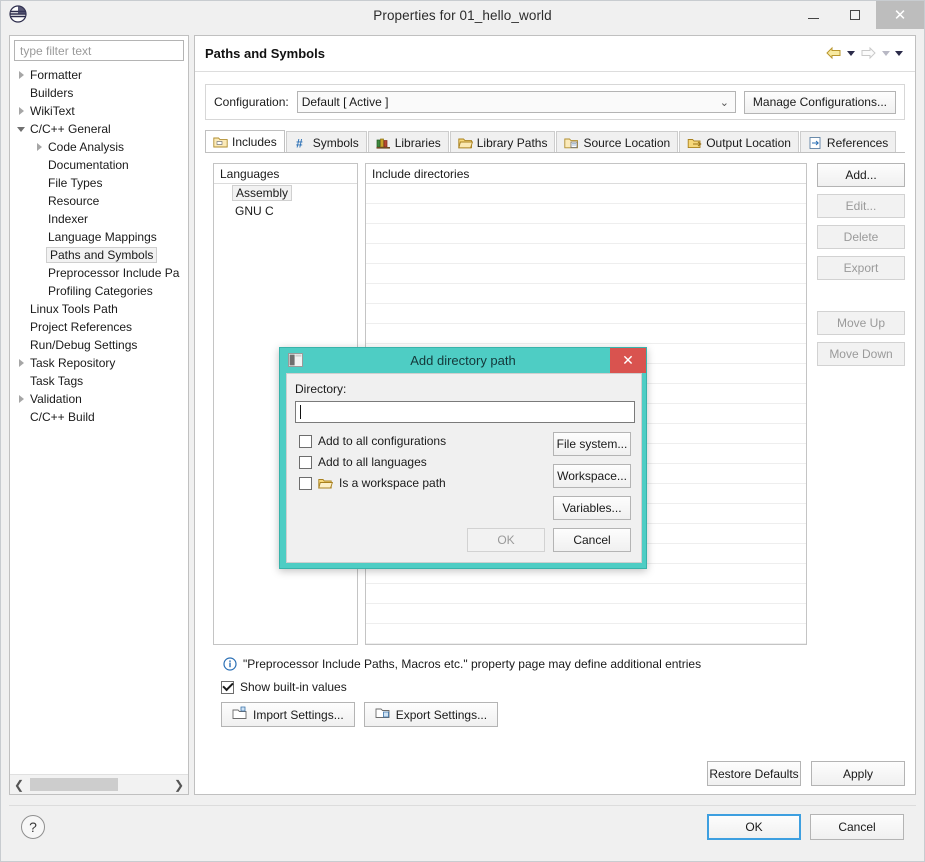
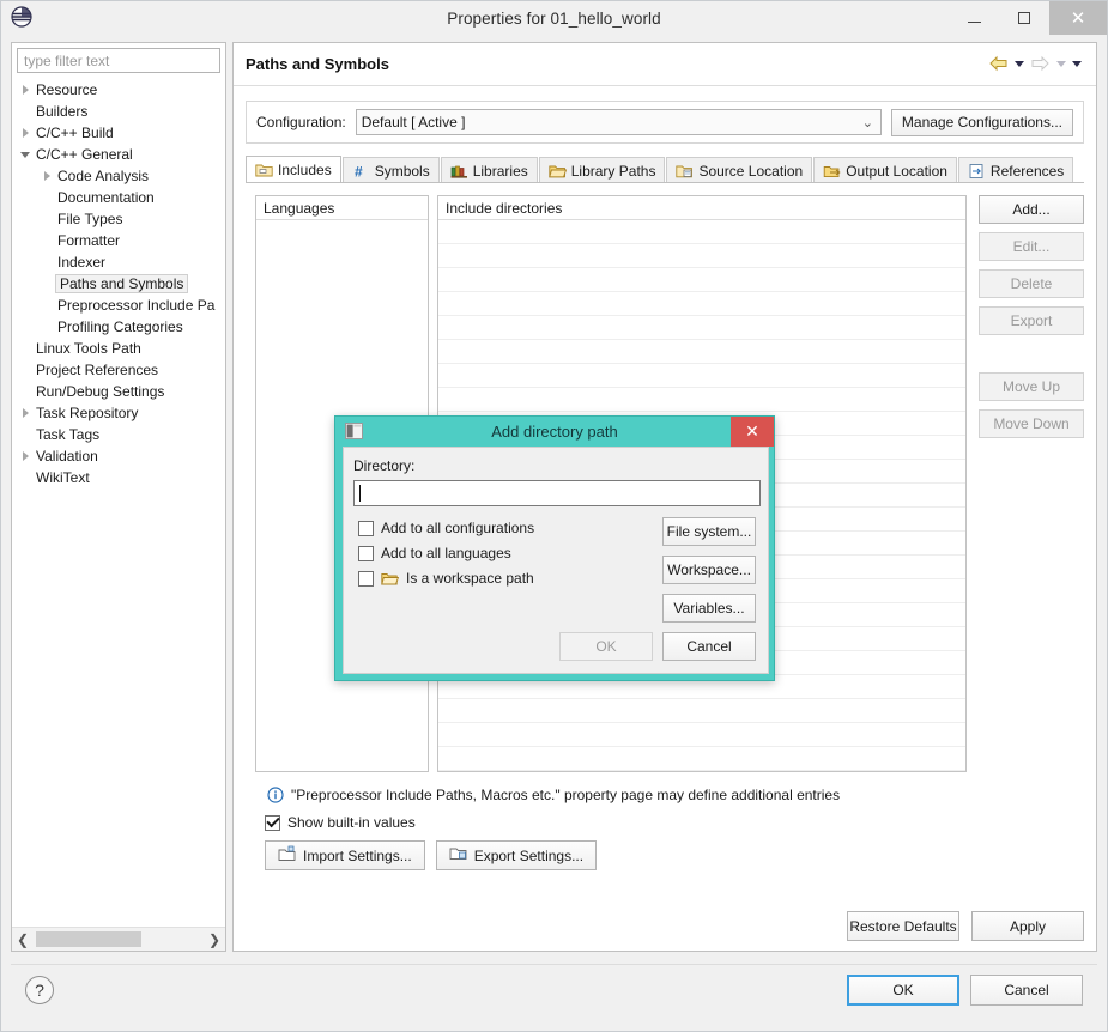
  Properties for 01_hello_world
  ✕
  type filter text
- Formatter
+ Resource
  Builders
- WikiText
+ C/C++ Build
  C/C++ General
  Code Analysis
  Documentation
  File Types
- Resource
+ Formatter
  Indexer
- Language Mappings
  Paths and Symbols
  Preprocessor Include Pa
  Profiling Categories
  Linux Tools Path
  Project References
  Run/Debug Settings
  Task Repository
  Task Tags
  Validation
- C/C++ Build
+ WikiText
  ❮
  ❯
  Paths and Symbols
  Configuration:
  Default [ Active ]
  ⌄
  Manage Configurations...
  Includes
  #
  Symbols
  Libraries
  Library Paths
  Source Location
  Output Location
  References
  Languages
- Assembly
- GNU C
  Include directories
  Add...
  Edit...
  Delete
  Export
  Move Up
  Move Down
  "Preprocessor Include Paths, Macros etc." property page may define additional entries
  Show built-in values
  Import Settings...
  Export Settings...
  Restore Defaults
  Apply
  ?
  OK
  Cancel
  Add directory path
  ✕
  Directory:
  Add to all configurations
  Add to all languages
  Is a workspace path
  File system...
  Workspace...
  Variables...
  OK
  Cancel
